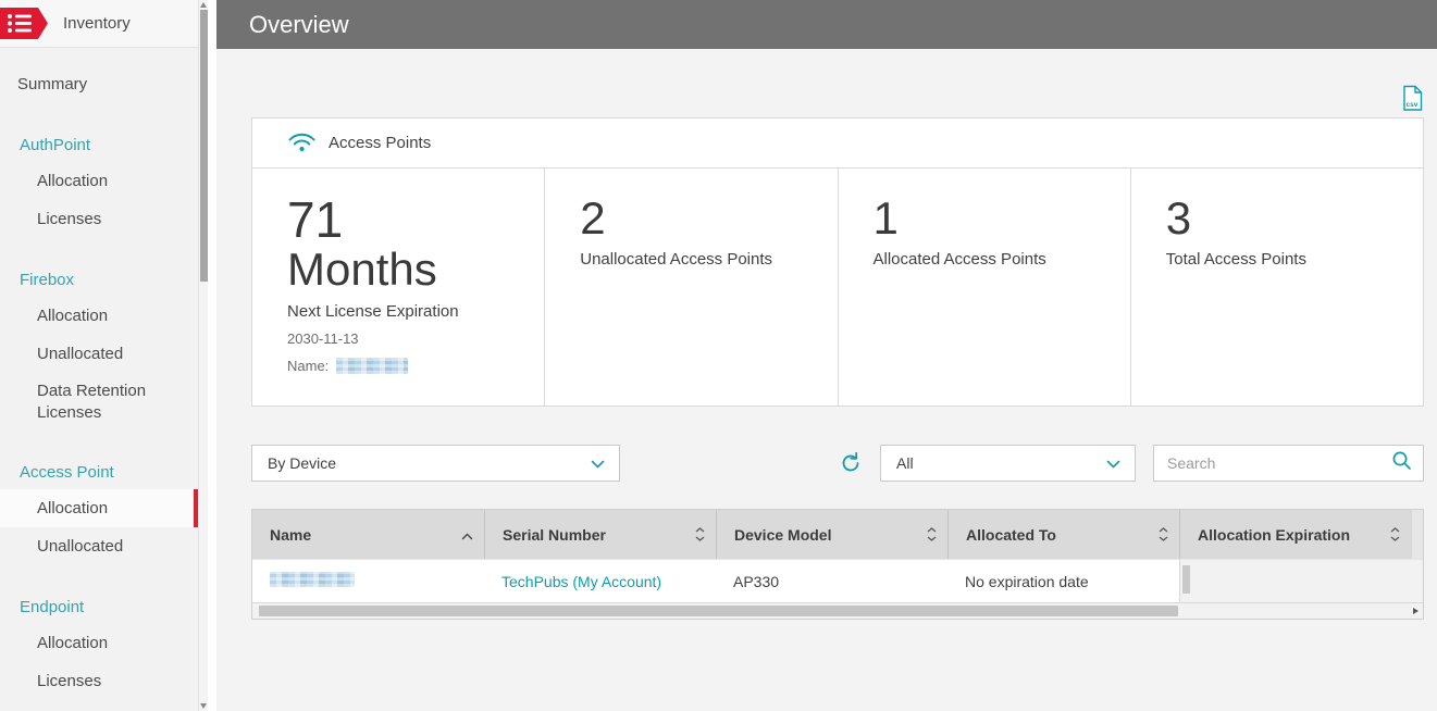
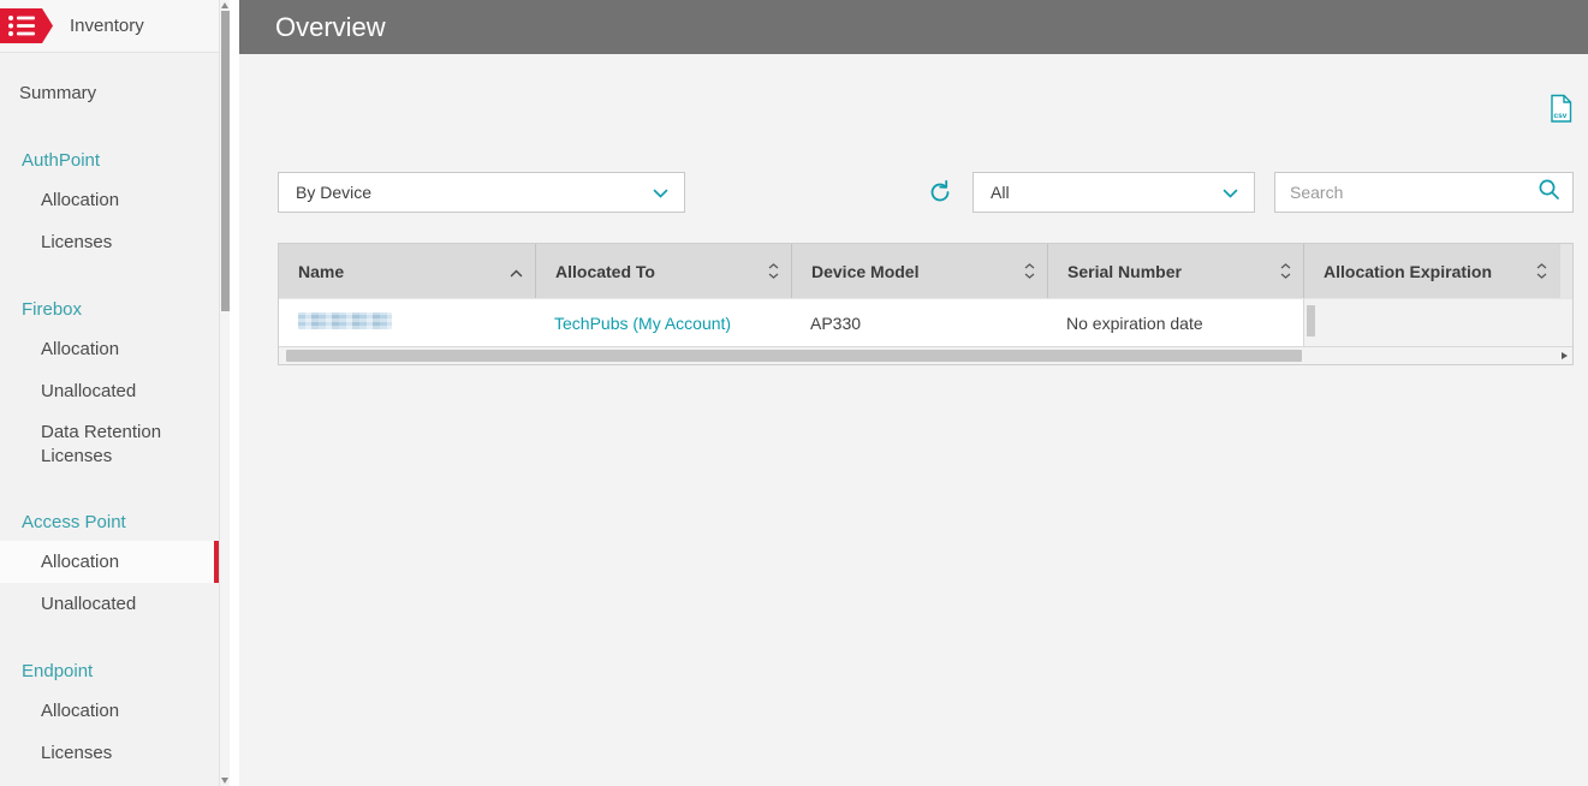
  Inventory
  Summary
  AuthPoint
  Allocation
  Licenses
  Firebox
  Allocation
  Unallocated
  Data Retention Licenses
  Access Point
  Allocation
  Unallocated
  Endpoint
  Allocation
  Licenses
  Overview
- Access Points
- 71
- Months
- Next License Expiration
- 2030-11-13
- Name:
- 2
- Unallocated Access Points
- 1
- Allocated Access Points
- 3
- Total Access Points
  By Device
  All
  Search
  Name
- Serial Number
+ Allocated To
  Device Model
- Allocated To
+ Serial Number
  Allocation Expiration
  TechPubs (My Account)
  AP330
  No expiration date
